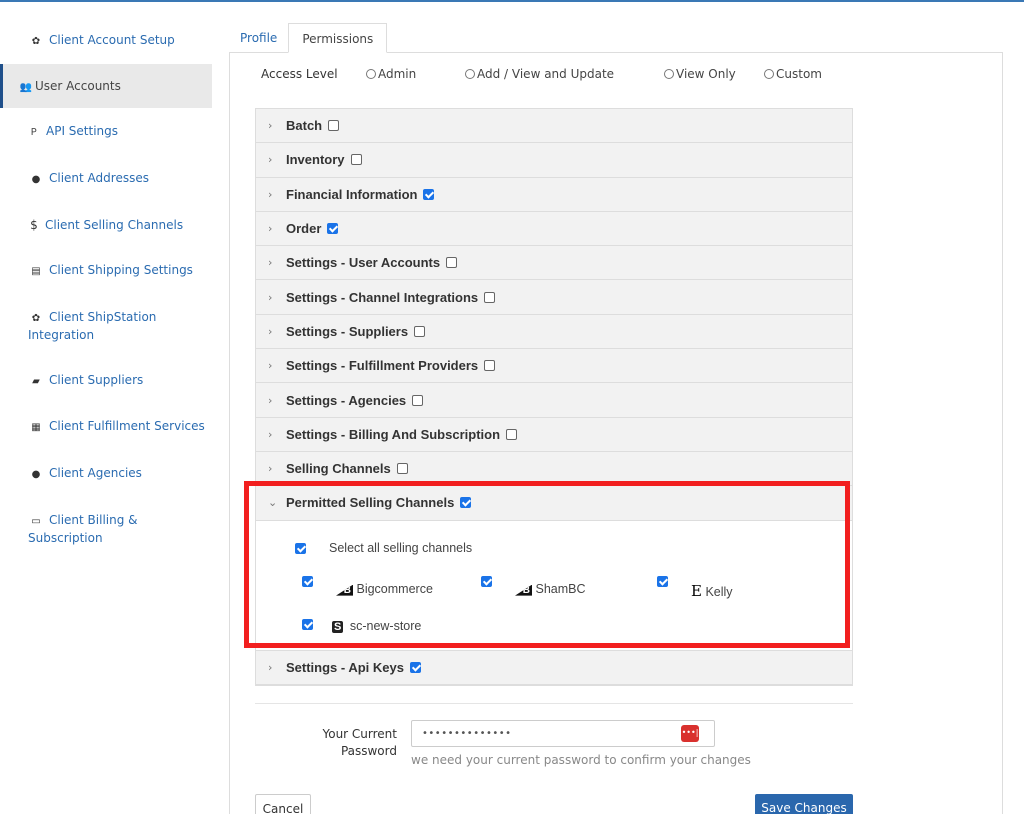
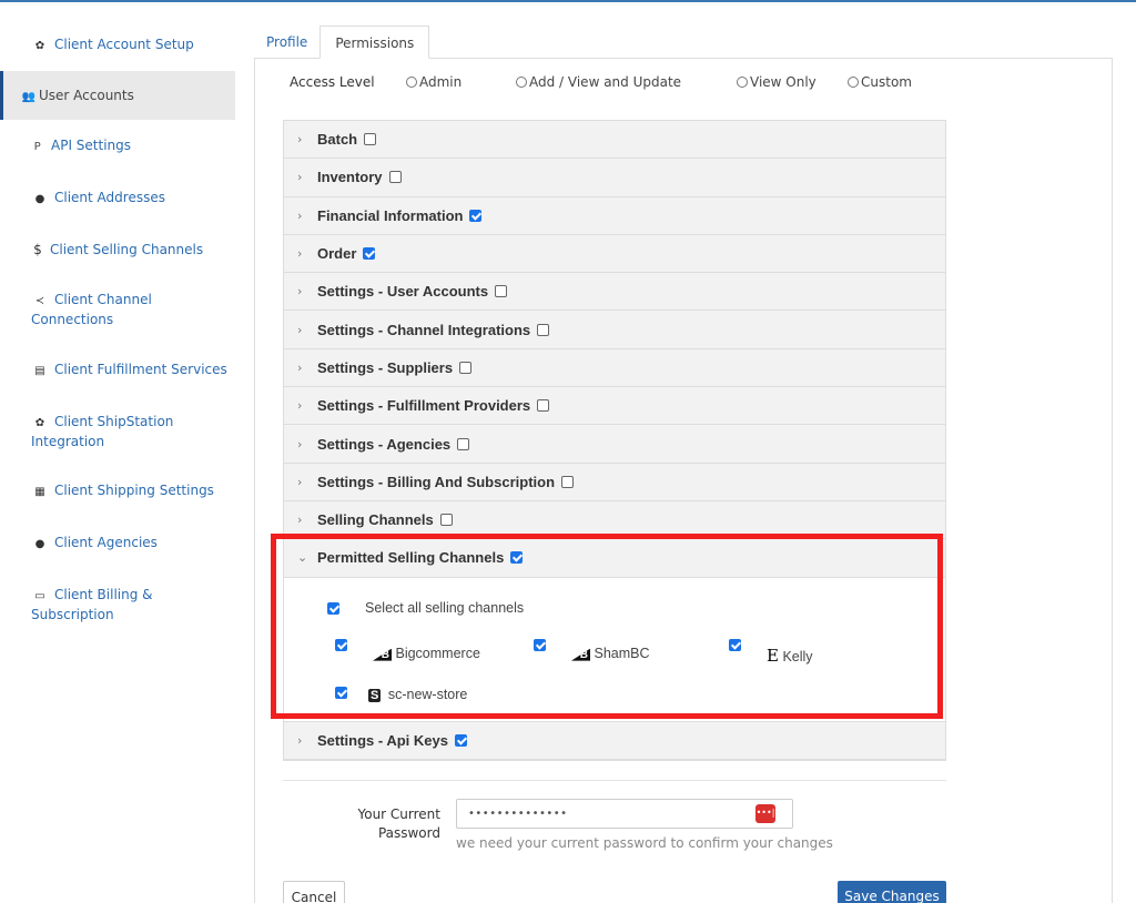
  ✿ Client Account Setup
  👥 User Accounts
  Ｐ API Settings
  ● Client Addresses
  $ Client Selling Channels
+ ≺ Client Channel Connections
- ▤ Client Shipping Settings
+ ▤ Client Fulfillment Services
  ✿ Client ShipStation Integration
- ▰ Client Suppliers
- ▦ Client Fulfillment Services
+ ▦ Client Shipping Settings
  ● Client Agencies
  ▭ Client Billing & Subscription
  Profile
  Permissions
  Access Level
  Admin
  Add / View and Update
  View Only
  Custom
  ›
  Batch
  ›
  Inventory
  ›
  Financial Information
  ›
  Order
  ›
  Settings - User Accounts
  ›
  Settings - Channel Integrations
  ›
  Settings - Suppliers
  ›
  Settings - Fulfillment Providers
  ›
  Settings - Agencies
  ›
  Settings - Billing And Subscription
  ›
  Selling Channels
  ⌄
  Permitted Selling Channels
  Select all selling channels
  B Bigcommerce
  B ShamBC
  E Kelly
  S sc-new-store
  ›
  Settings - Api Keys
  Your Current Password
  ••••••••••••••
  •••|
  we need your current password to confirm your changes
  Cancel
  Save Changes
